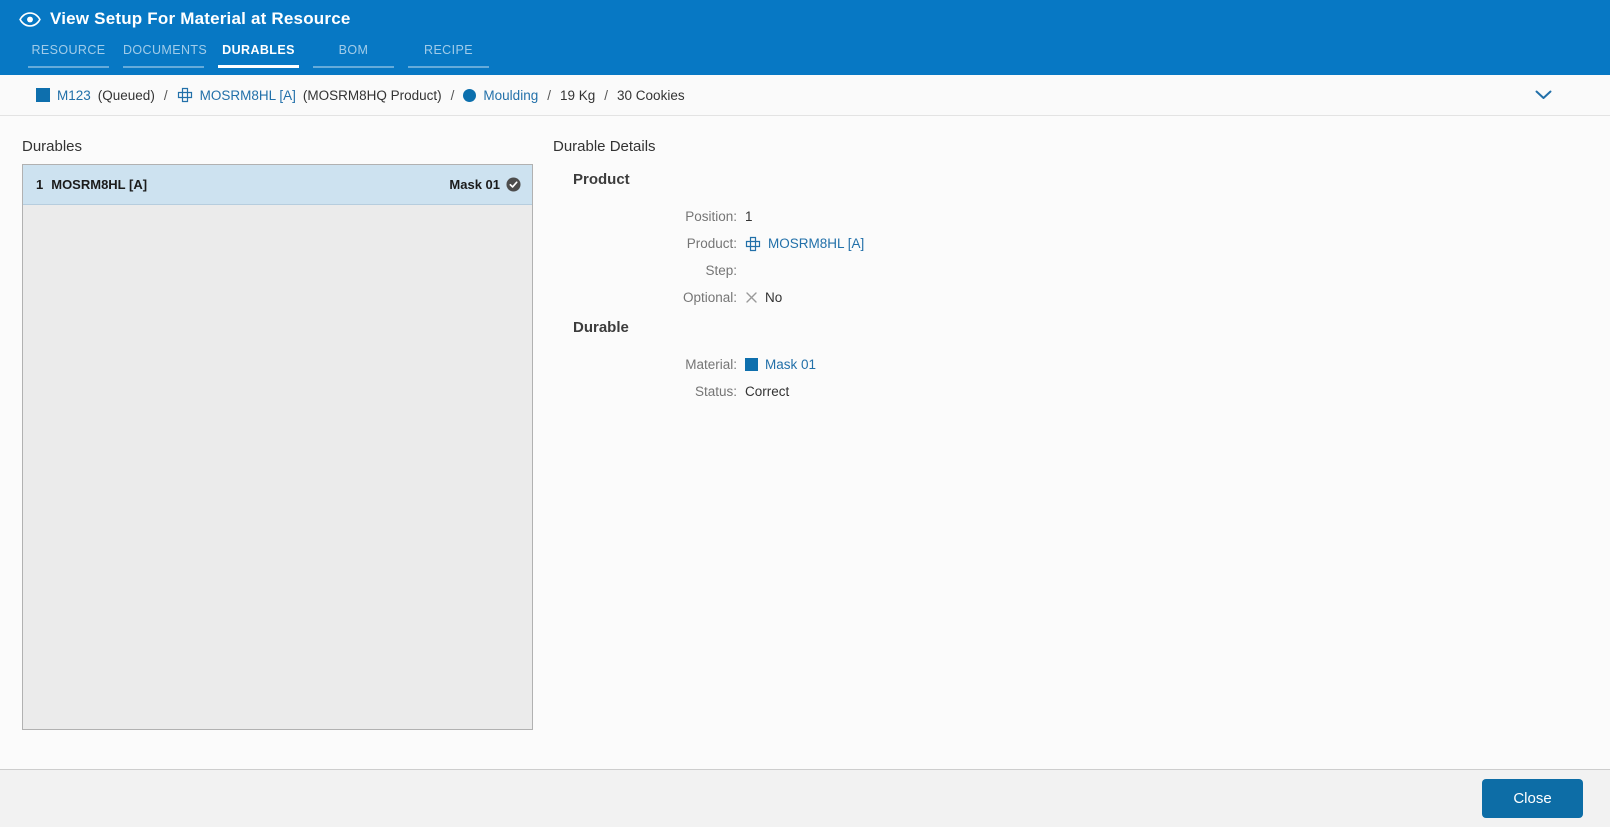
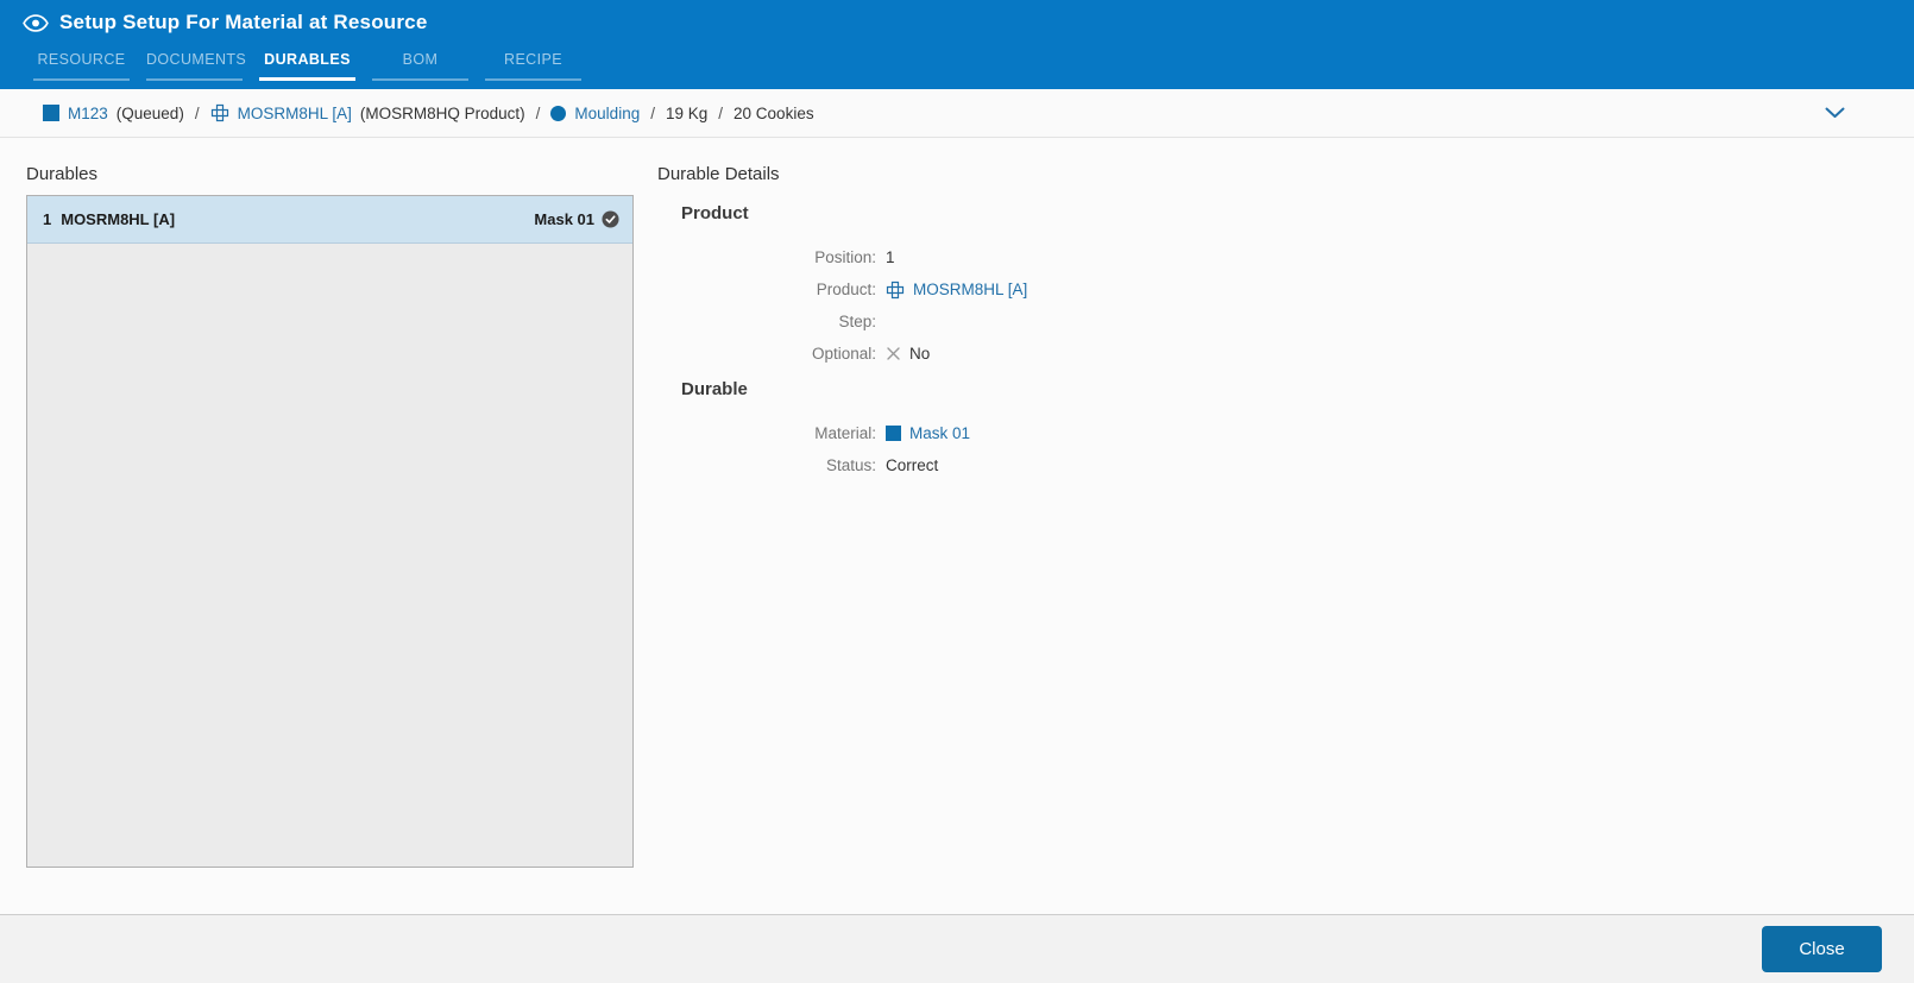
- View Setup For Material at Resource
+ Setup Setup For Material at Resource
  RESOURCE
  DOCUMENTS
  DURABLES
  BOM
  RECIPE
  M123
  (Queued)
  /
  MOSRM8HL [A]
  (MOSRM8HQ Product)
  /
  Moulding
  /
  19 Kg
  /
- 30 Cookies
+ 20 Cookies
  Durables
  1
  MOSRM8HL [A]
  Mask 01
  Durable Details
  Product
  Position:
  1
  Product:
  MOSRM8HL [A]
  Step:
  Optional:
  No
  Durable
  Material:
  Mask 01
  Status:
  Correct
  Close
